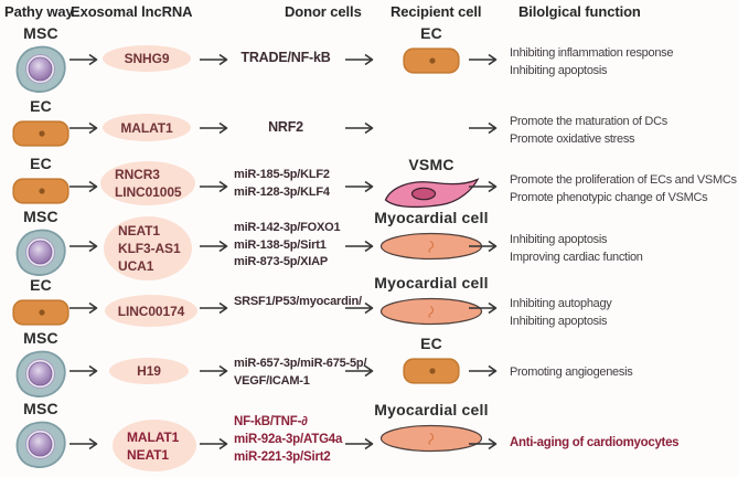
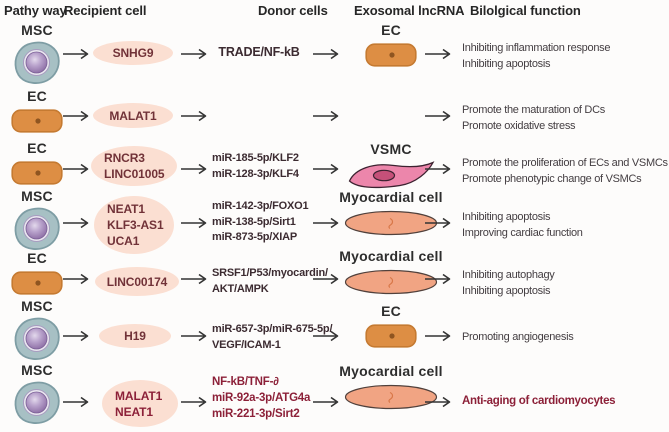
  Pathy way
- Exosomal lncRNA
+ Recipient cell
  Donor cells
- Recipient cell
+ Exosomal lncRNA
  Bilolgical function
  MSC
  SNHG9
  TRADE/NF-kB
  EC
  Inhibiting inflammation response
  Inhibiting apoptosis
  EC
  MALAT1
- NRF2
  Promote the maturation of DCs
  Promote oxidative stress
  EC
  RNCR3
  LINC01005
  miR-185-5p/KLF2
  miR-128-3p/KLF4
  VSMC
  Promote the proliferation of ECs and VSMCs
  Promote phenotypic change of VSMCs
  MSC
  NEAT1
  KLF3-AS1
  UCA1
  miR-142-3p/FOXO1
  miR-138-5p/Sirt1
  miR-873-5p/XIAP
  Myocardial cell
  Inhibiting apoptosis
  Improving cardiac function
  EC
  LINC00174
  SRSF1/P53/myocardi
+ AKT/AMPK
  Myocardial cell
  Inhibiting autophagy
  Inhibiting apoptosis
  MSC
  H19
  miR-657-3p/miR-675-5p/
  VEGF/ICAM-1
  EC
  Promoting angiogenesis
  MSC
  MALAT1
  NEAT1
  NF-kB/TNF-∂
  miR-92a-3p/ATG4a
  miR-221-3p/Sirt2
  Myocardial cell
  Anti-aging of cardiomyocytes
